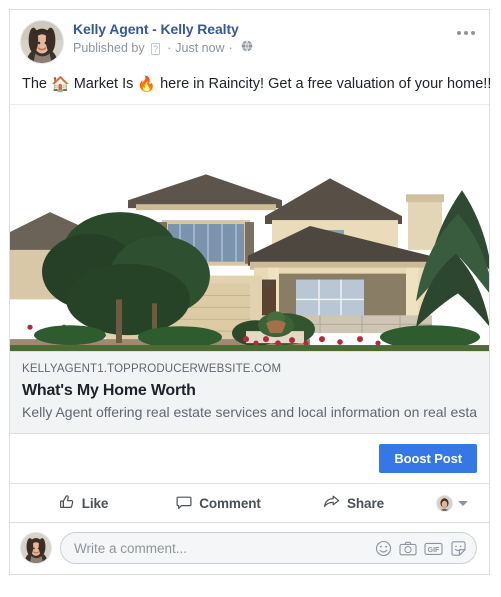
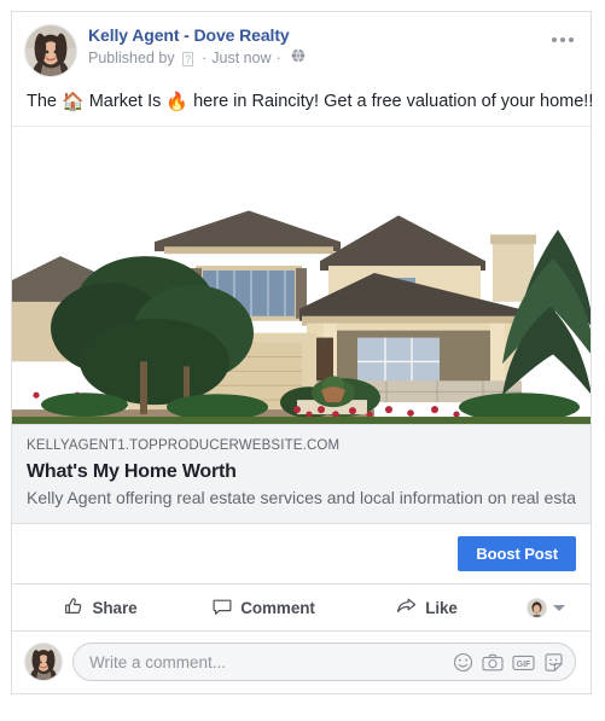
- Kelly Agent - Kelly Realty
+ Kelly Agent - Dove Realty
  Published by
  ?
  ·
  Just now
  ·
  The 🏠 Market Is 🔥 here in Raincity! Get a free valuation of your home!!
  KELLYAGENT1.TOPPRODUCERWEBSITE.COM
  What's My Home Worth
  Kelly Agent offering real estate services and local information on real esta
  Boost Post
- Like
+ Share
  Comment
- Share
+ Like
  Write a comment...
